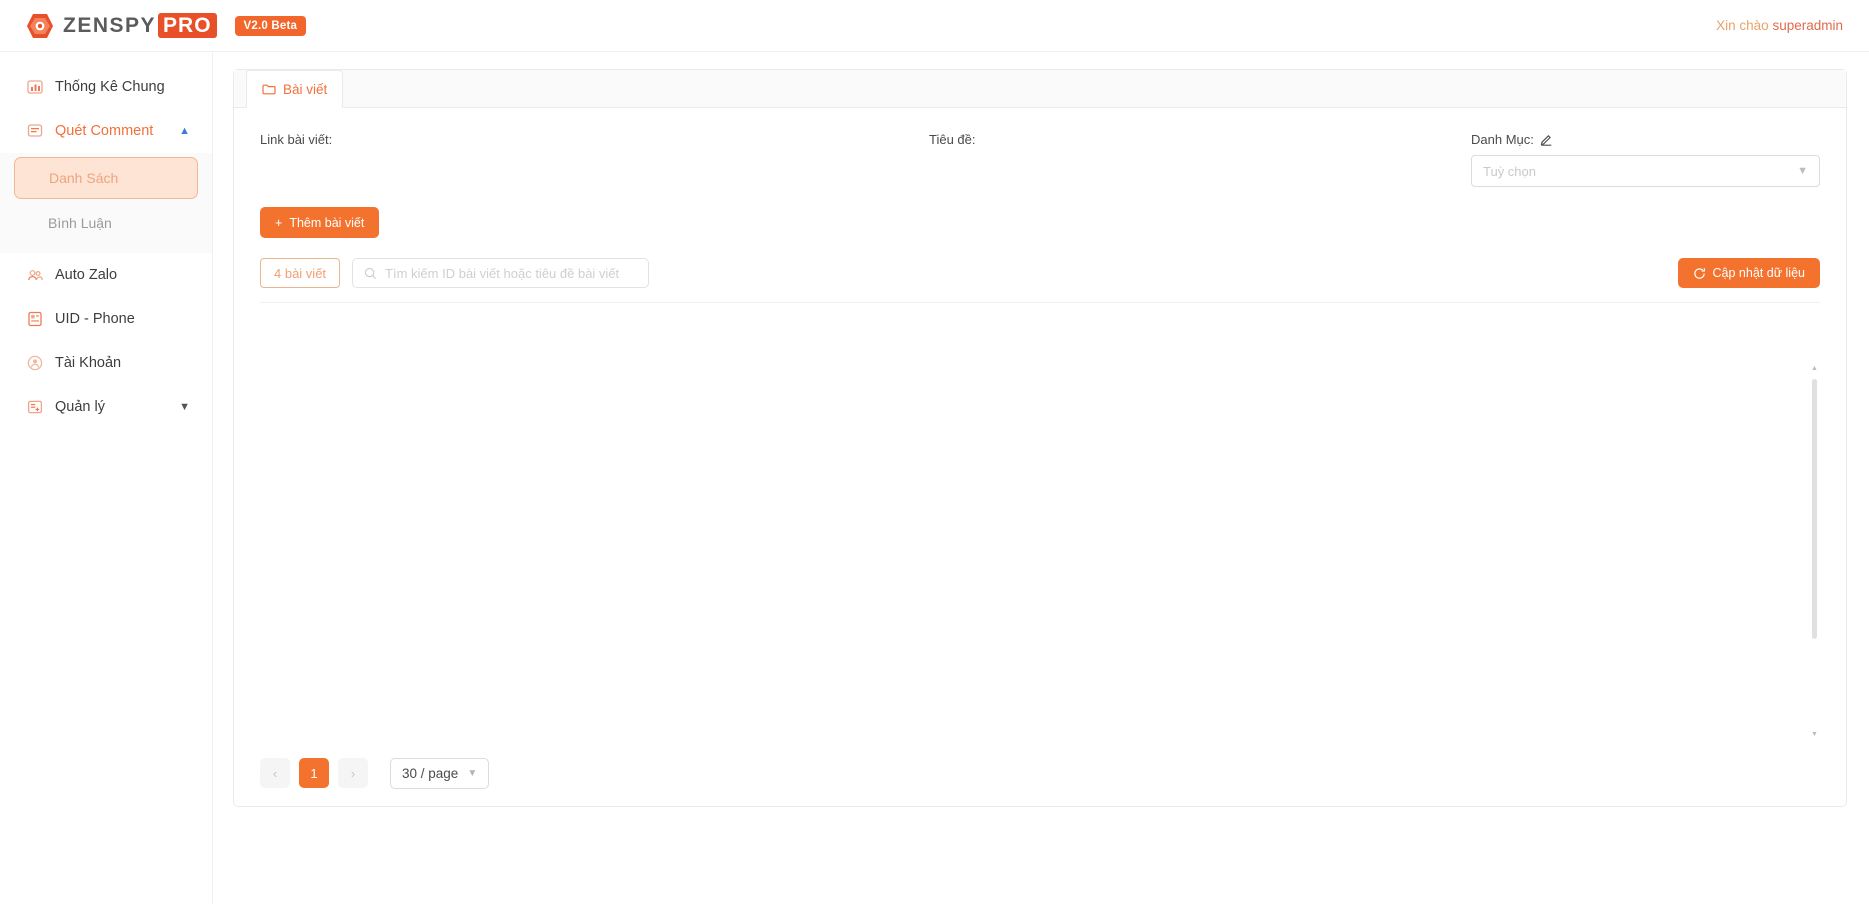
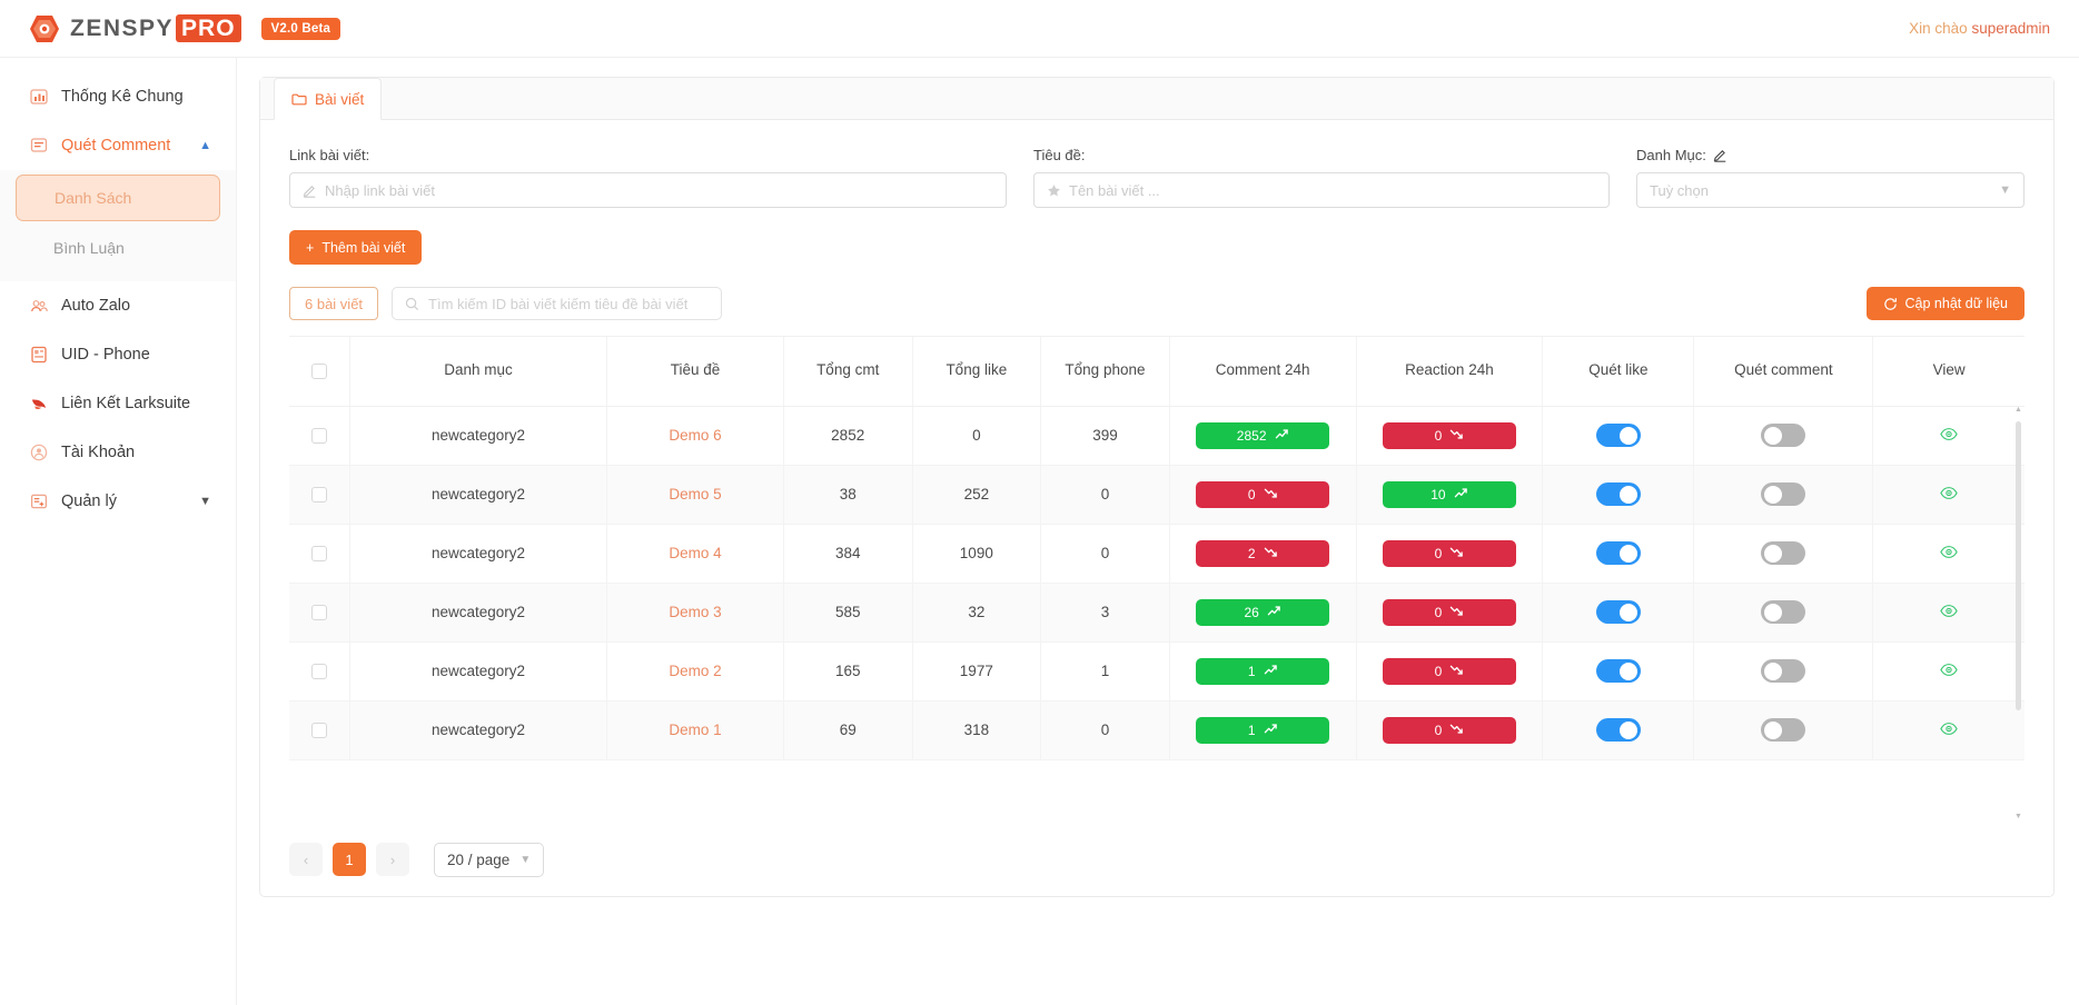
  ZENSPY PRO
  V2.0 Beta
  Xin chào superadmin
  Thống Kê Chung
  Quét Comment
  ▲
  Danh Sách
  Bình Luận
  Auto Zalo
  UID - Phone
+ Liên Kết Larksuite
  Tài Khoản
  Quản lý
  ▼
  Bài viết
  Link bài viết:
+ Nhập link bài viết
  Tiêu đề:
+ Tên bài viết ...
  Danh Mục:
  Tuỳ chọn
  ▼
  +
  Thêm bài viết
- 4 bài viết
+ 6 bài viết
- Tìm kiếm ID bài viết hoặc tiêu đề bài viết
+ Tìm kiếm ID bài viết kiếm tiêu đề bài viết
  Cập nhật dữ liệu
+ 	Danh mục	Tiêu đề	Tổng cmt	Tổng like	Tổng phone	Comment 24h	Reaction 24h	Quét like	Quét comment	View
+ 	newcategory2	Demo 6	2852	0	399	2852	0
+ 	newcategory2	Demo 5	38	252	0	0	10
+ 	newcategory2	Demo 4	384	1090	0	2	0
+ 	newcategory2	Demo 3	585	32	3	26	0
+ 	newcategory2	Demo 2	165	1977	1	1	0
+ 	newcategory2	Demo 1	69	318	0	1	0
  ‹
  1
  ›
- 30 / page
+ 20 / page
  ▼
